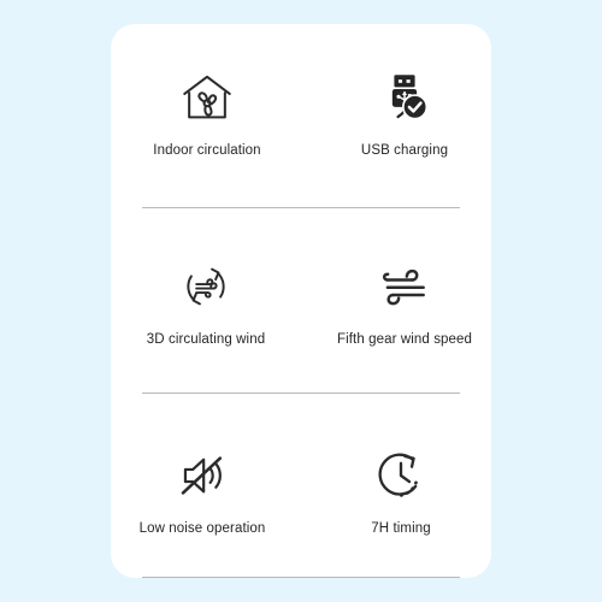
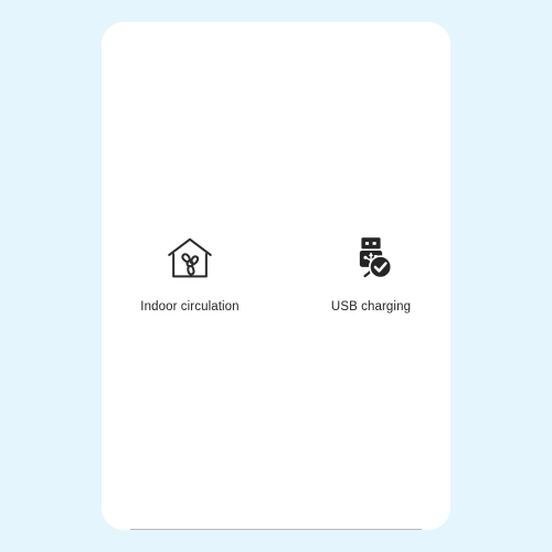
  Indoor circulation
  USB charging
- 3D circulating wind
- Fifth gear wind speed
- Low noise operation
- 7H timing
